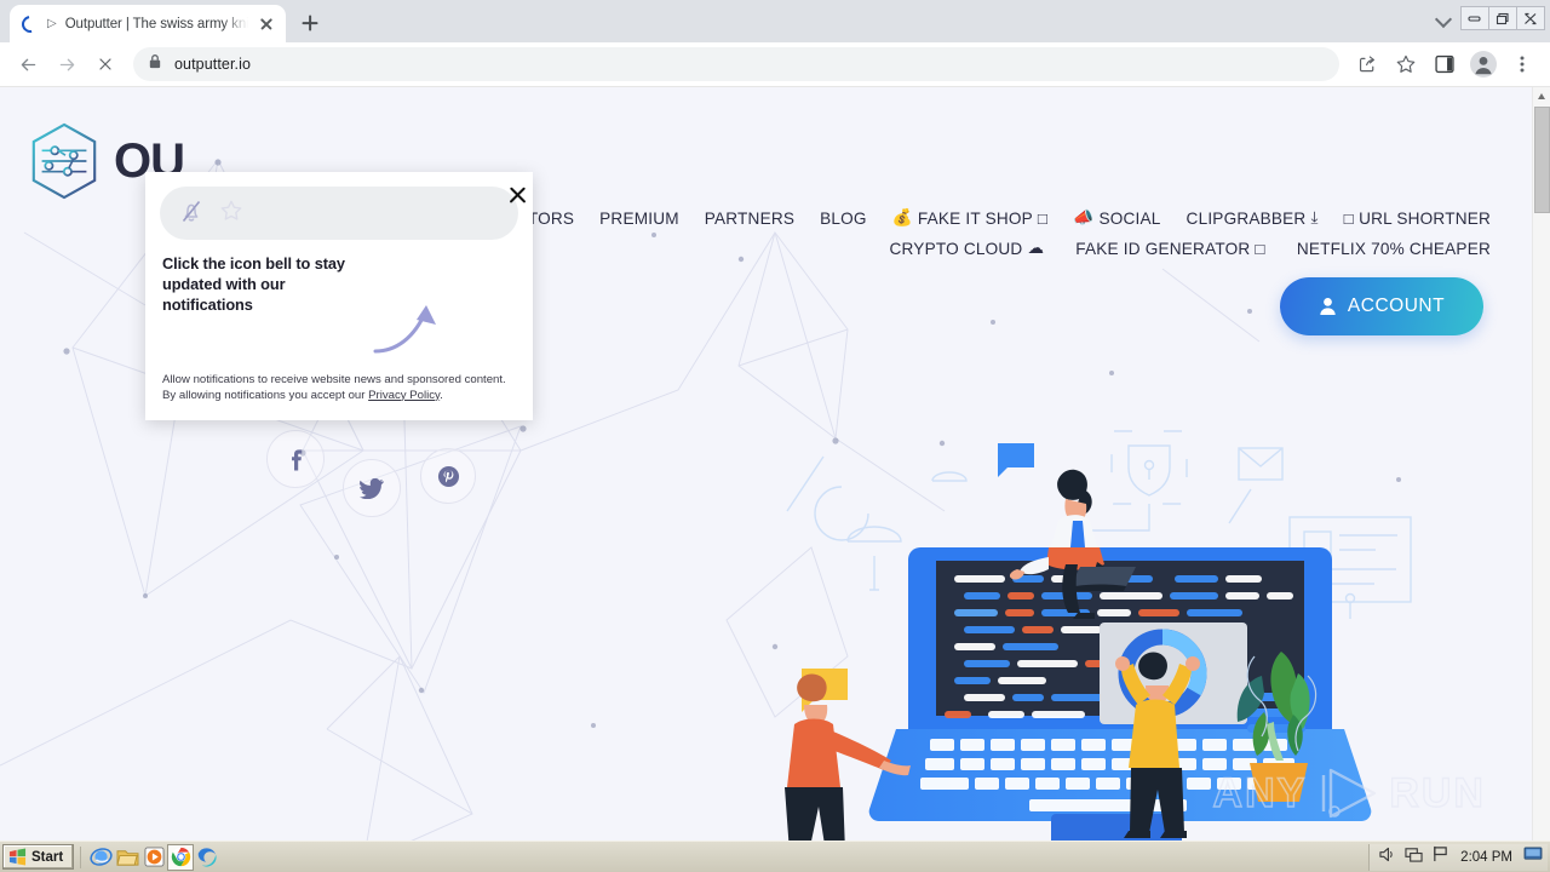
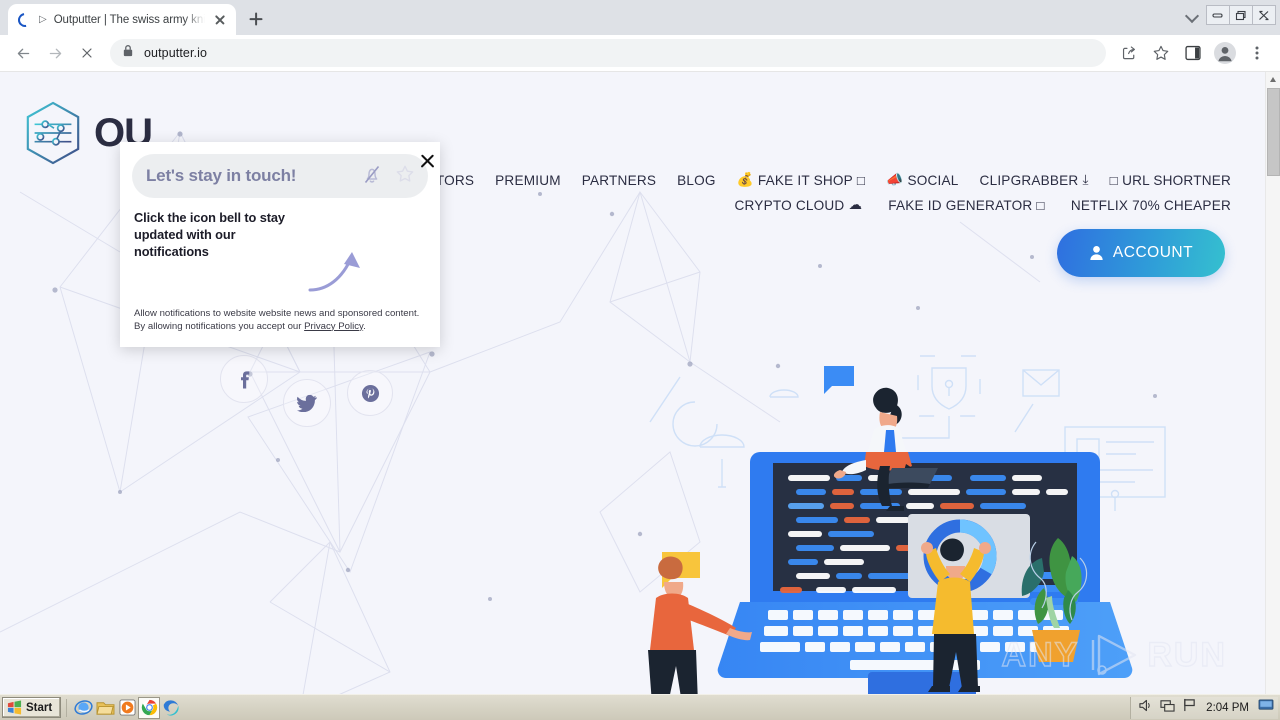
  ▷
  Outputter | The swiss army kni
  outputter.io
  OU
  PREMIUM
  PARTNERS
  BLOG
  💰
  FAKE IT SHOP
  □
  📣
  SOCIAL
  CLIPGRABBER
  ⤓
  □
  URL SHORTNER
  CRYPTO CLOUD
  ☁
  FAKE ID GENERATOR
  □
  NETFLIX 70% CHEAPER
  ACCOUNT
  ANY
+ Let's stay in touch!
  Click the icon bell to stay updated with our notifications
- Allow notifications to receive website news and sponsored content. By allowing notifications you accept our Privacy Policy.
+ Allow notifications to website website news and sponsored content. By allowing notifications you accept our Privacy Policy.
  Start
  2:04 PM
